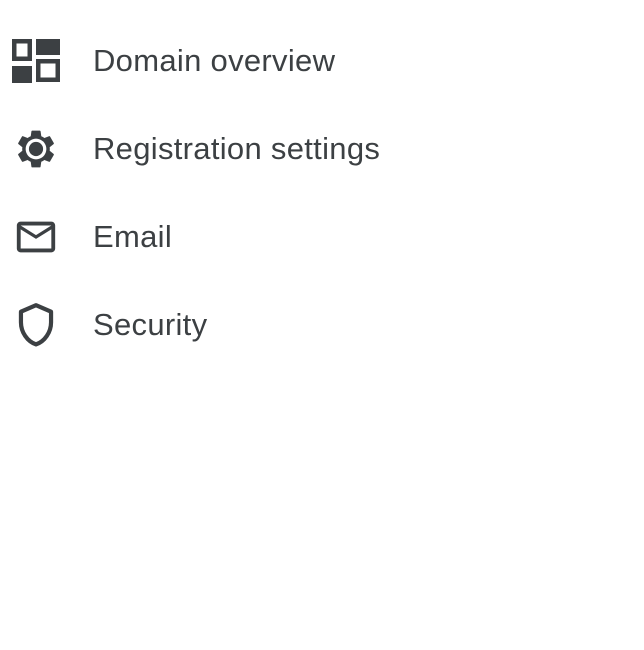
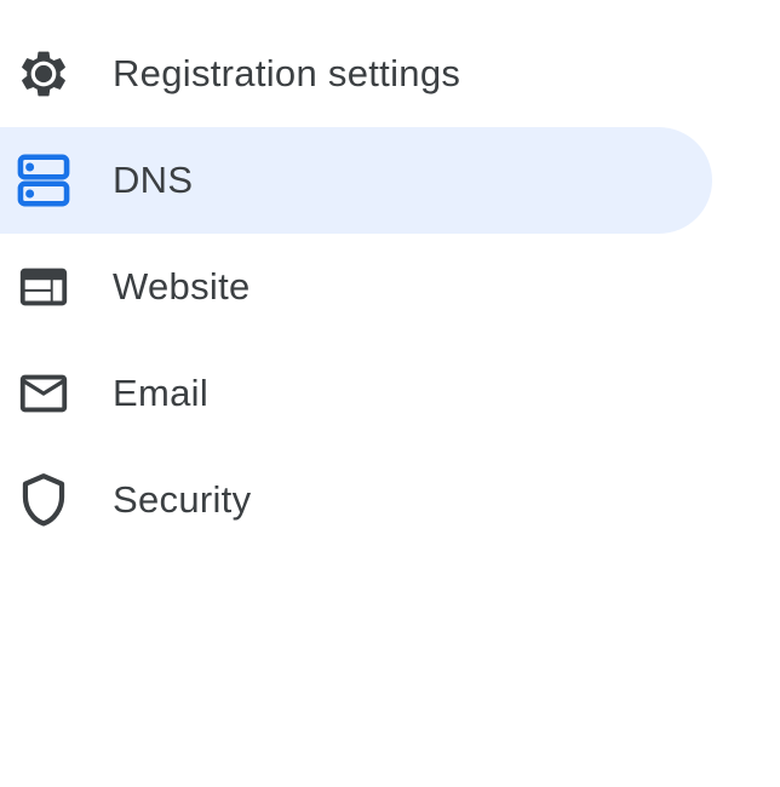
- Domain overview
  Registration settings
+ DNS
+ Website
  Email
  Security
